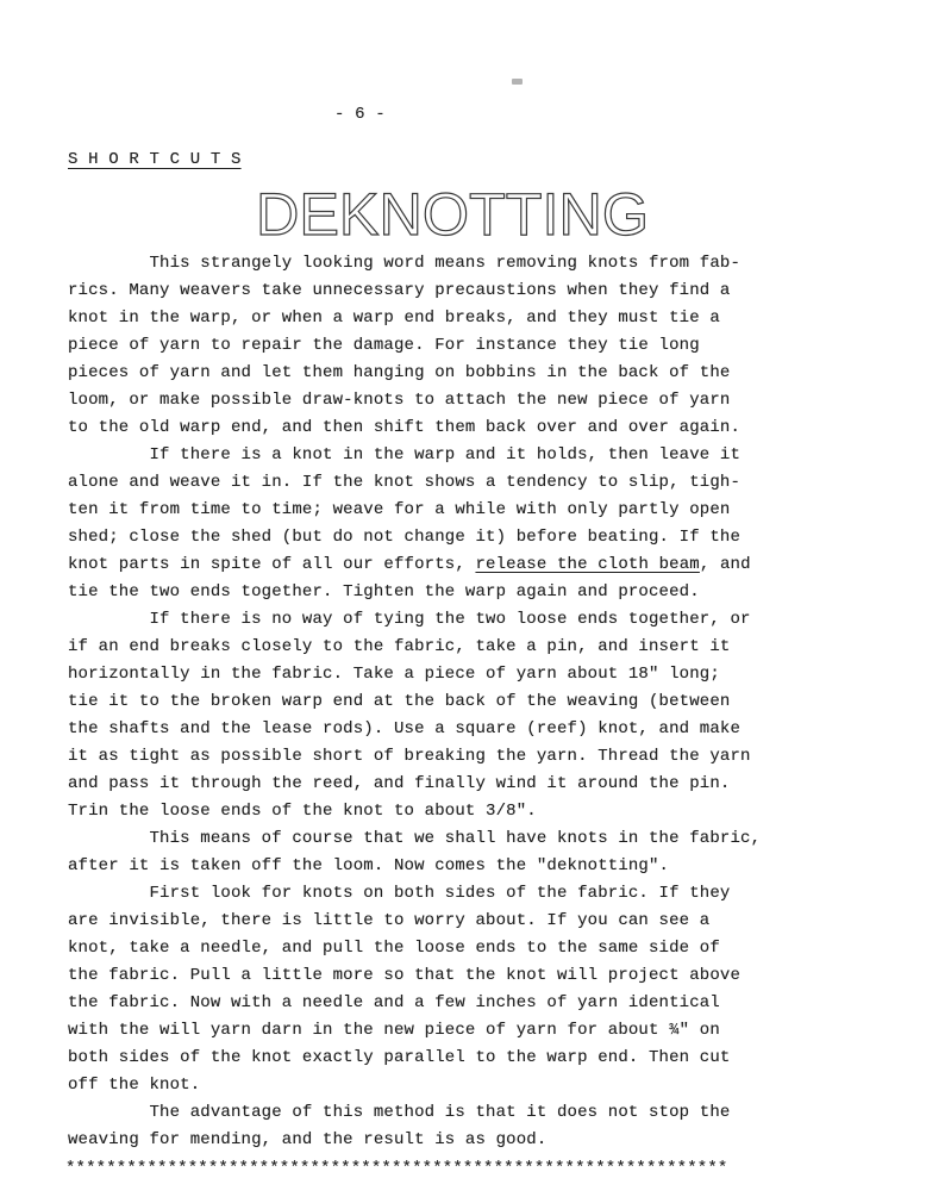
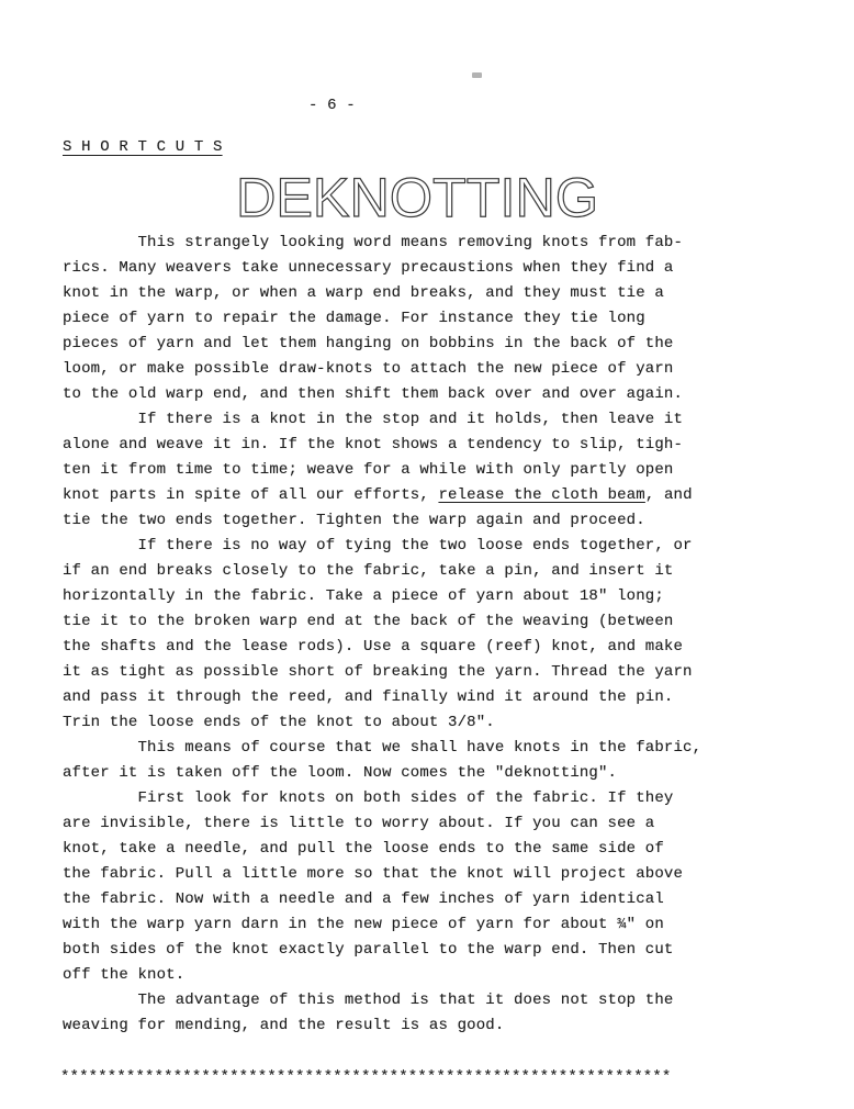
  - 6 -
  S H O R T C U T S
  DEKNOTTING
  This strangely looking word means removing knots from fab-
  rics. Many weavers take unnecessary precaustions when they find a
  knot in the warp, or when a warp end breaks, and they must tie a
  piece of yarn to repair the damage. For instance they tie long
  pieces of yarn and let them hanging on bobbins in the back of the
  loom, or make possible draw-knots to attach the new piece of yarn
  to the old warp end, and then shift them back over and over again.
- If there is a knot in the warp and it holds, then leave it
+ If there is a knot in the stop and it holds, then leave it
  alone and weave it in. If the knot shows a tendency to slip, tigh-
  ten it from time to time; weave for a while with only partly open
- shed; close the shed (but do not change it) before beating. If the
  knot parts in spite of all our efforts, release the cloth beam, and
  tie the two ends together. Tighten the warp again and proceed.
  If there is no way of tying the two loose ends together, or
  if an end breaks closely to the fabric, take a pin, and insert it
  horizontally in the fabric. Take a piece of yarn about 18" long;
  tie it to the broken warp end at the back of the weaving (between
  the shafts and the lease rods). Use a square (reef) knot, and make
  it as tight as possible short of breaking the yarn. Thread the yarn
  and pass it through the reed, and finally wind it around the pin.
  Trin the loose ends of the knot to about 3/8".
  This means of course that we shall have knots in the fabric,
  after it is taken off the loom. Now comes the "deknotting".
  First look for knots on both sides of the fabric. If they
  are invisible, there is little to worry about. If you can see a
  knot, take a needle, and pull the loose ends to the same side of
  the fabric. Pull a little more so that the knot will project above
  the fabric. Now with a needle and a few inches of yarn identical
- with the will yarn darn in the new piece of yarn for about ¾" on
+ with the warp yarn darn in the new piece of yarn for about ¾" on
  both sides of the knot exactly parallel to the warp end. Then cut
  off the knot.
  The advantage of this method is that it does not stop the
  weaving for mending, and the result is as good.
  *****************************************************************
